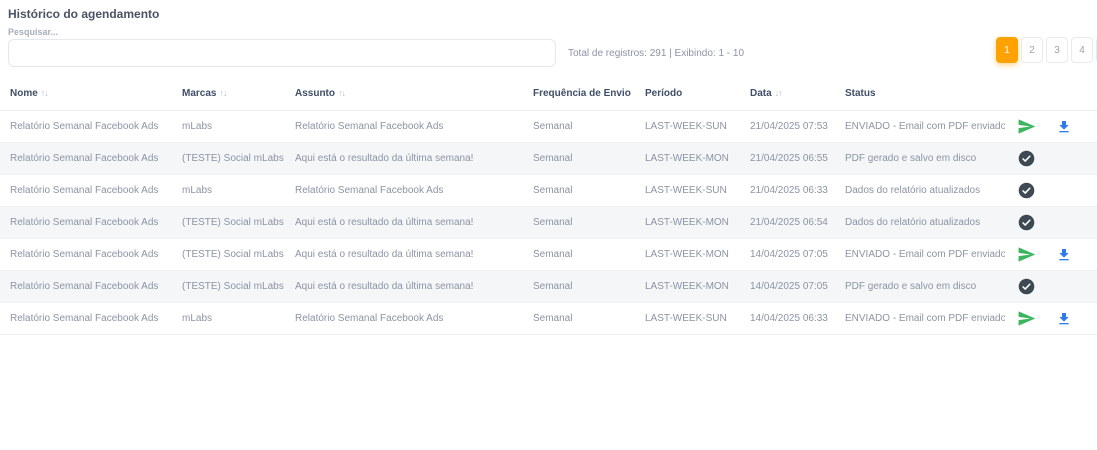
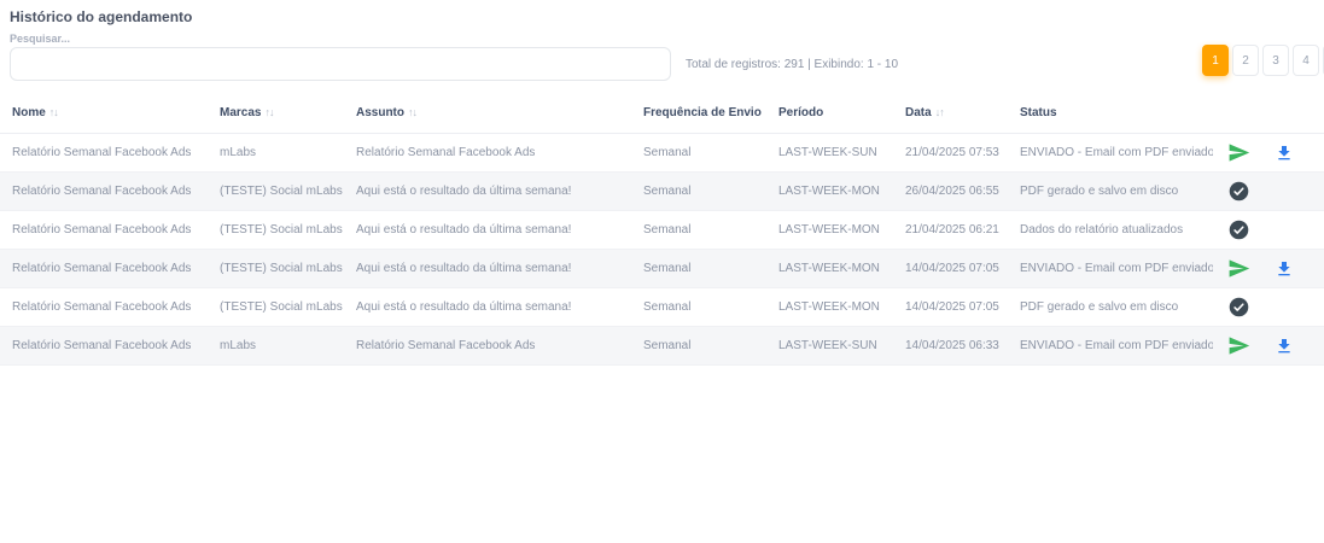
  Histórico do agendamento
  Pesquisar...
  Total de registros: 291 | Exibindo: 1 - 10
  1
  2
  3
  4
  Nome ↑↓	Marcas ↑↓	Assunto ↑↓	Frequência de Envio	Período	Data ↓↑	Status
  Relatório Semanal Facebook Ads	mLabs	Relatório Semanal Facebook Ads	Semanal	LAST-WEEK-SUN	21/04/2025 07:53	ENVIADO - Email com PDF enviado
- Relatório Semanal Facebook Ads	(TESTE) Social mLabs	Aqui está o resultado da última semana!	Semanal	LAST-WEEK-MON	21/04/2025 06:55	PDF gerado e salvo em disco
+ Relatório Semanal Facebook Ads	(TESTE) Social mLabs	Aqui está o resultado da última semana!	Semanal	LAST-WEEK-MON	26/04/2025 06:55	PDF gerado e salvo em disco
- Relatório Semanal Facebook Ads	mLabs	Relatório Semanal Facebook Ads	Semanal	LAST-WEEK-SUN	21/04/2025 06:33	Dados do relatório atualizados
- Relatório Semanal Facebook Ads	(TESTE) Social mLabs	Aqui está o resultado da última semana!	Semanal	LAST-WEEK-MON	21/04/2025 06:54	Dados do relatório atualizados
+ Relatório Semanal Facebook Ads	(TESTE) Social mLabs	Aqui está o resultado da última semana!	Semanal	LAST-WEEK-MON	21/04/2025 06:21	Dados do relatório atualizados
  Relatório Semanal Facebook Ads	(TESTE) Social mLabs	Aqui está o resultado da última semana!	Semanal	LAST-WEEK-MON	14/04/2025 07:05	ENVIADO - Email com PDF enviado
  Relatório Semanal Facebook Ads	(TESTE) Social mLabs	Aqui está o resultado da última semana!	Semanal	LAST-WEEK-MON	14/04/2025 07:05	PDF gerado e salvo em disco
  Relatório Semanal Facebook Ads	mLabs	Relatório Semanal Facebook Ads	Semanal	LAST-WEEK-SUN	14/04/2025 06:33	ENVIADO - Email com PDF enviado
